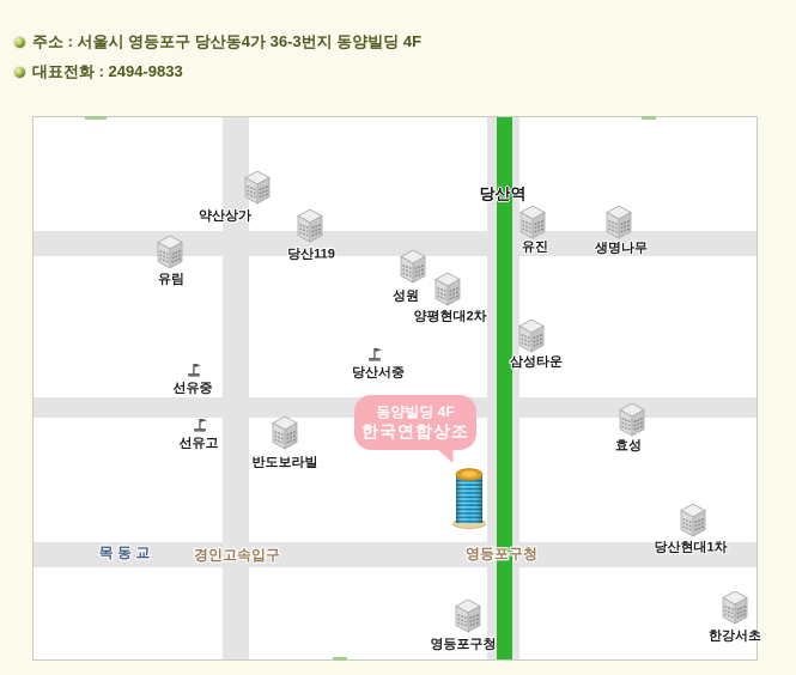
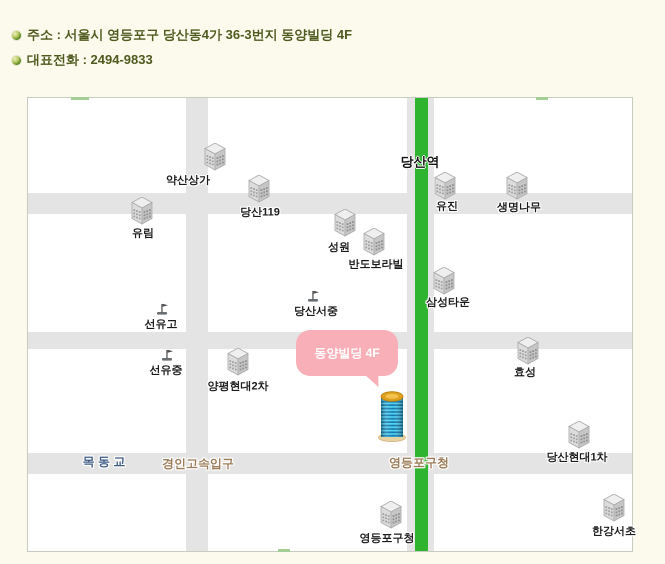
  주소 : 서울시 영등포구 당산동4가 36-3번지 동양빌딩 4F
  대표전화 : 2494-9833
  당산역
  약산상가
  당산119
  유림
  성원
- 양평현대2차
+ 반도보라빌
  유진
  생명나무
  삼성타운
- 반도보라빌
+ 양평현대2차
  효성
  당산현대1차
  한강서초
  영등포구청
- 선유중
+ 선유고
  당산서중
- 선유고
+ 선유중
  목 동 교
  경인고속입구
  영등포구청
  동양빌딩 4F
- 한국연합상조
